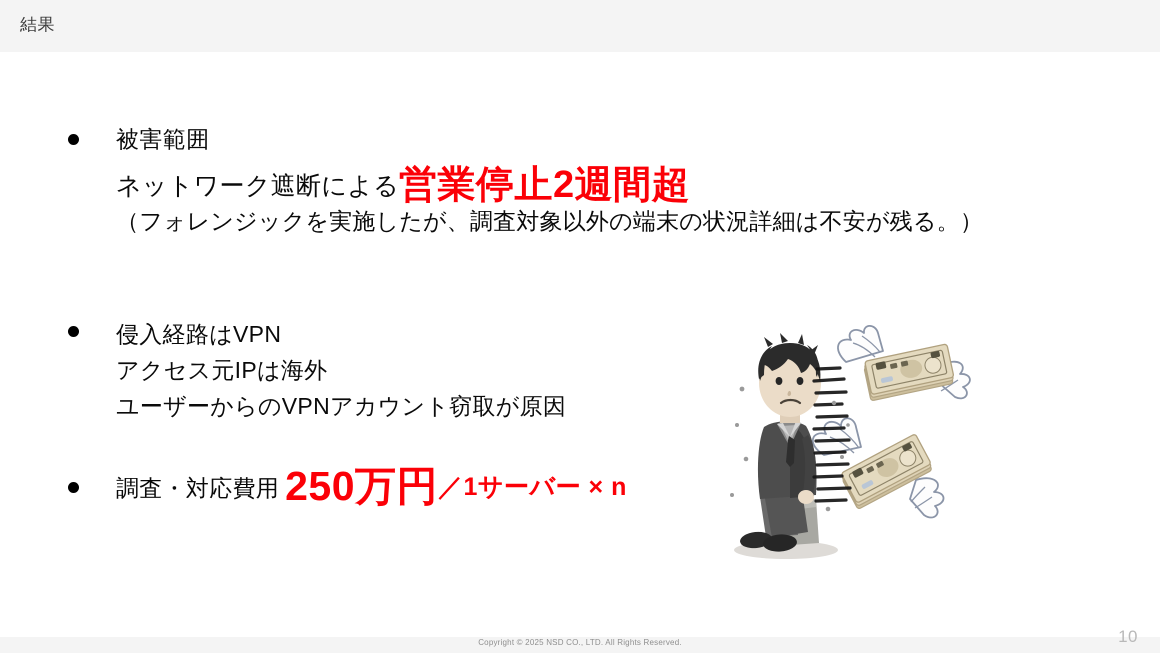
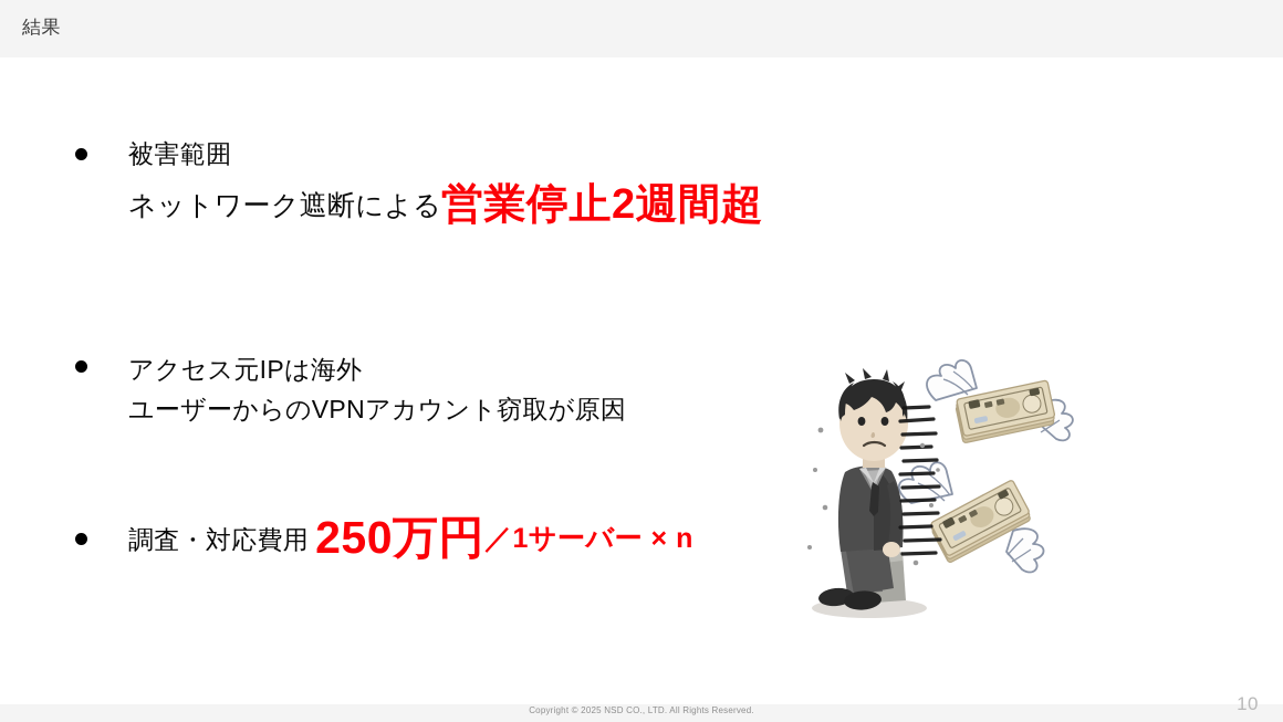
  結果
  被害範囲
  ネットワーク遮断による営業停止2週間超
- （フォレンジックを実施したが、調査対象以外の端末の状況詳細は不安が残る。）
- 侵入経路はVPN
  アクセス元IPは海外
  ユーザーからのVPNアカウント窃取が原因
  調査・対応費用 250万円／1サーバー × n
  Copyright © 2025 NSD CO., LTD. All Rights Reserved.
  10
